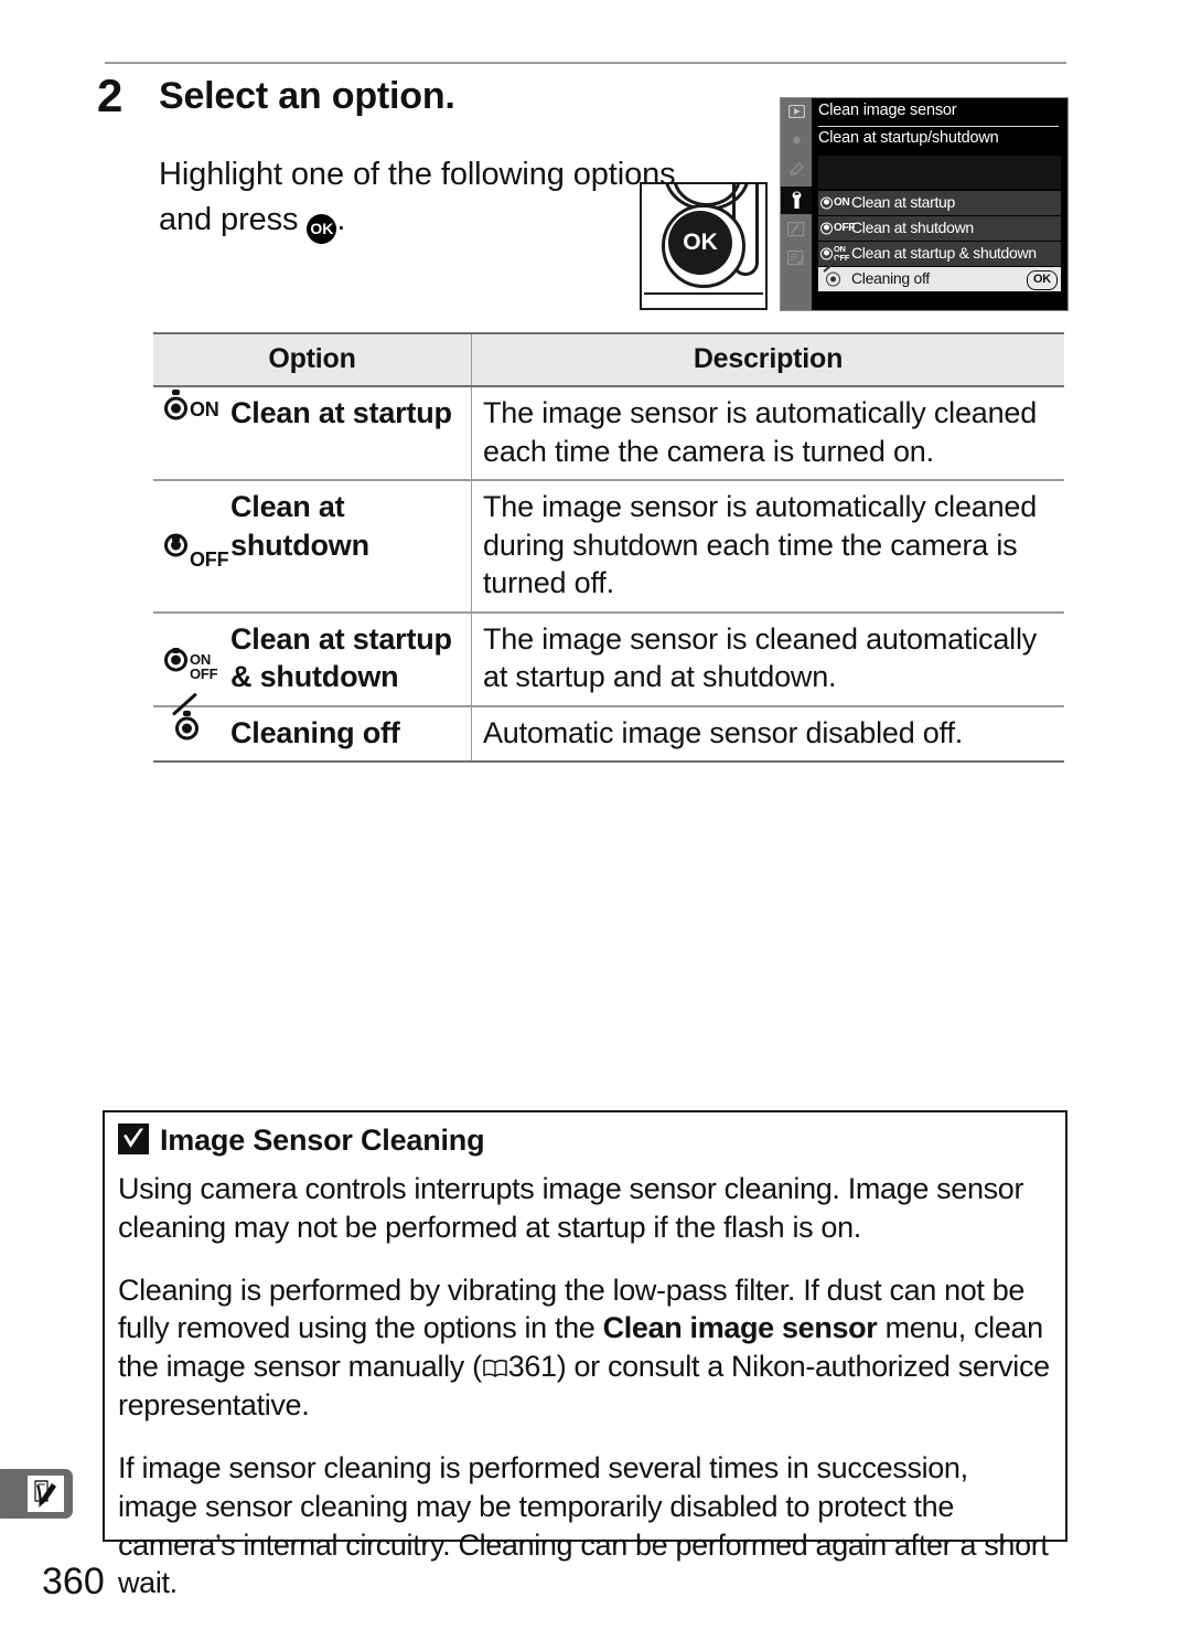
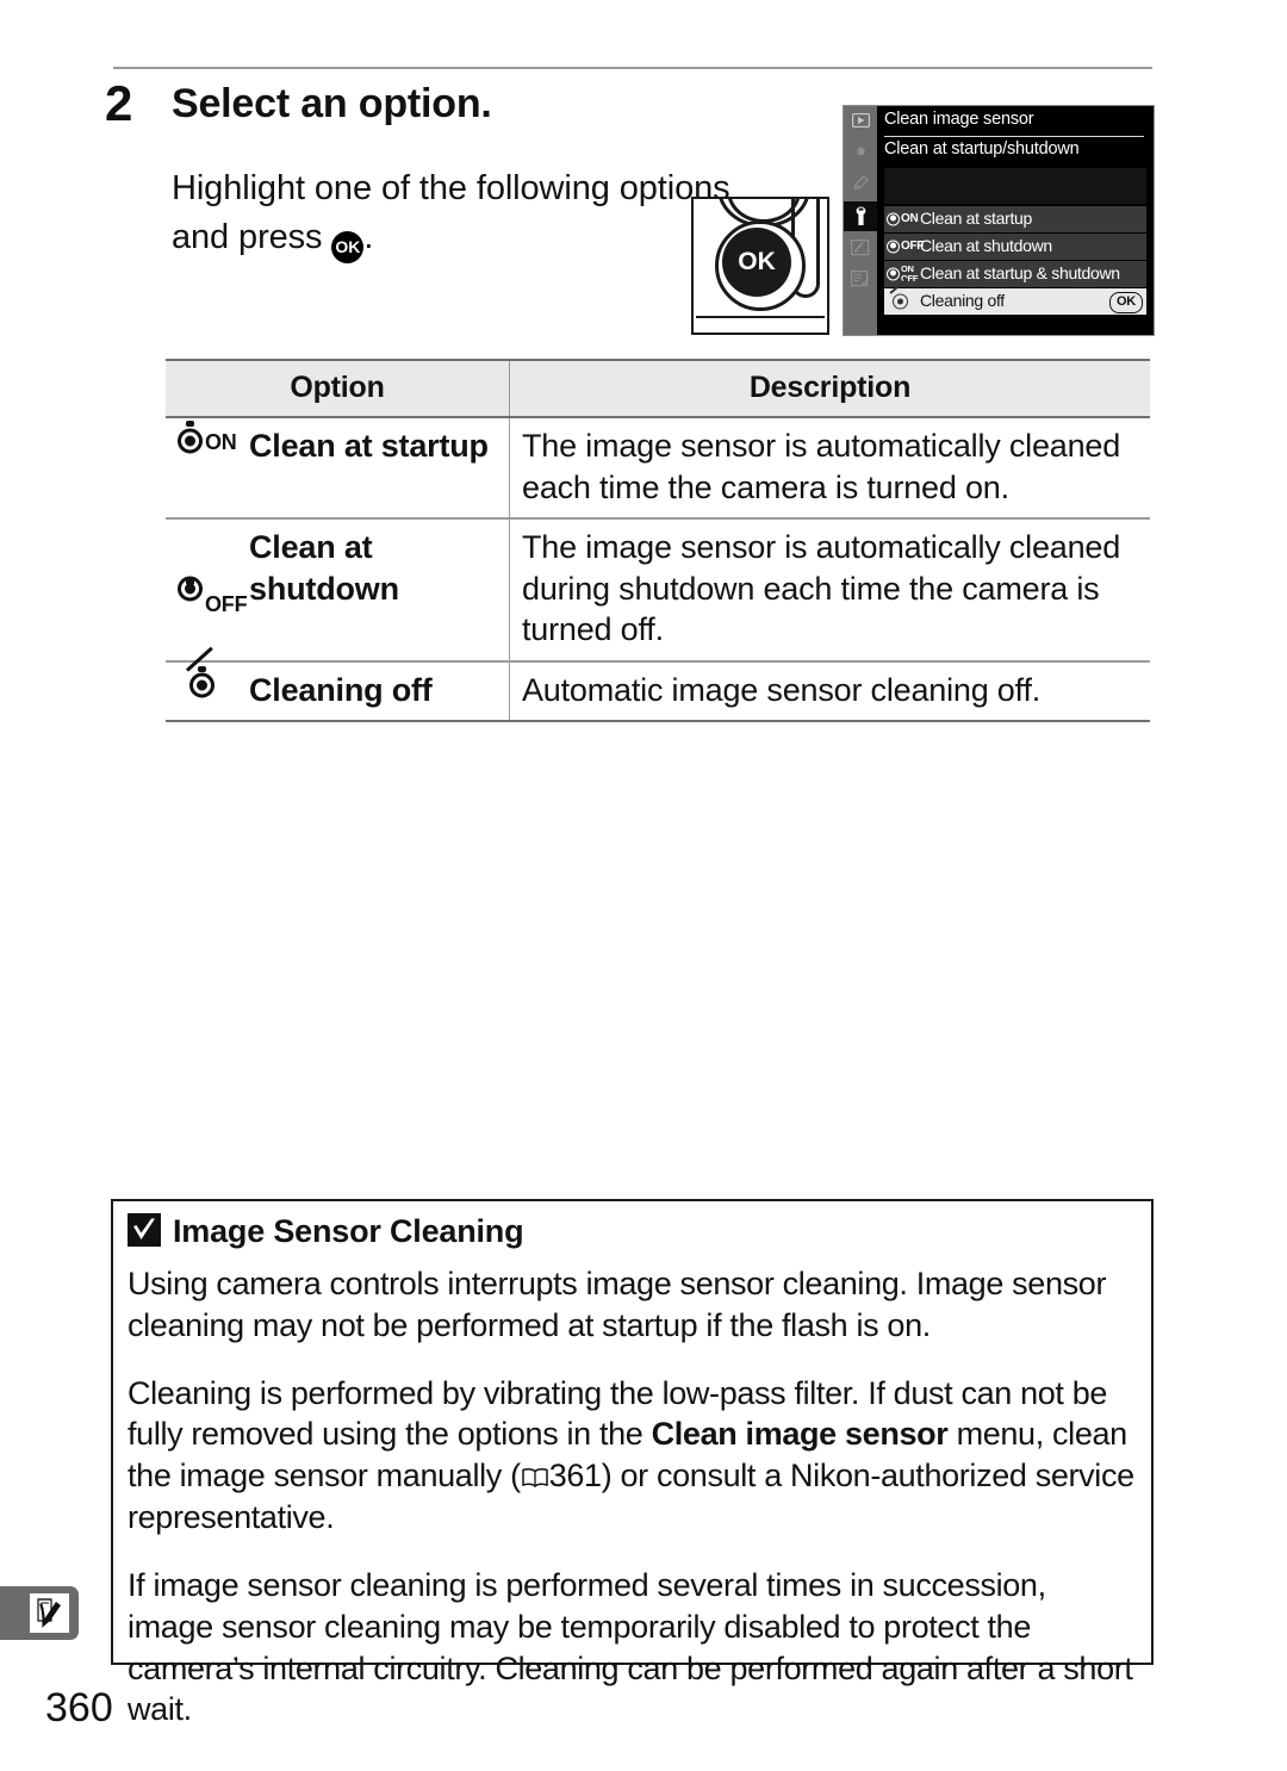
  2
  Select an option.
  Highlight one of the following options and press OK.
  OK
  Clean image sensor
  Clean at startup/shutdown
  ON
  Clean at startup
  OFF
  Clean at shutdown
  ON
  Clean at startup & shutdown
  Cleaning off
  OK
  Option	Description
  ON Clean at startup	The image sensor is automatically cleaned each time the camera is turned on.
  OFF Clean at shutdown	The image sensor is automatically cleaned during shutdown each time the camera is turned off.
- ON OFF Clean at startup & shutdown	The image sensor is cleaned automatically at startup and at shutdown.
- Cleaning off	Automatic image sensor disabled off.
+ Cleaning off	Automatic image sensor cleaning off.
  Image Sensor Cleaning
  Using camera controls interrupts image sensor cleaning. Image sensor cleaning may not be performed at startup if the flash is on.
  Cleaning is performed by vibrating the low-pass filter. If dust can not be fully removed using the options in the Clean image sensor menu, clean the image sensor manually ( 361) or consult a Nikon-authorized service representative.
  If image sensor cleaning is performed several times in succession, image sensor cleaning may be temporarily disabled to protect the camera’s internal circuitry. Cleaning can be performed again after a short wait.
  360
